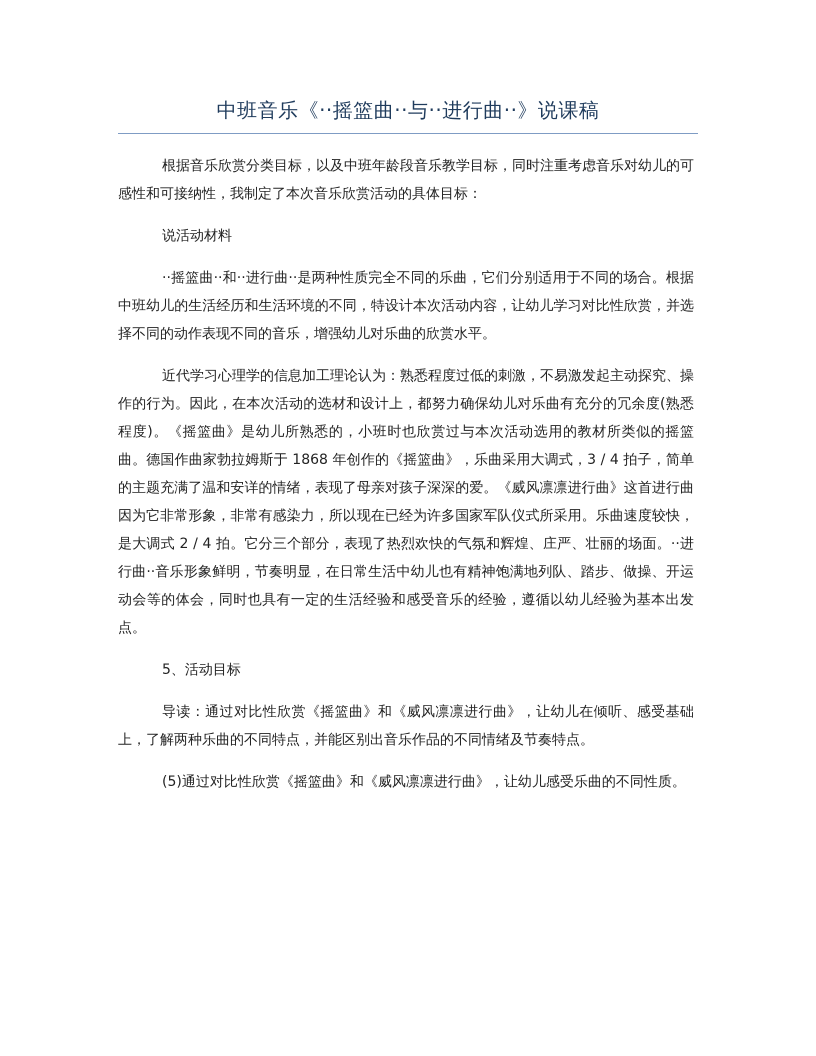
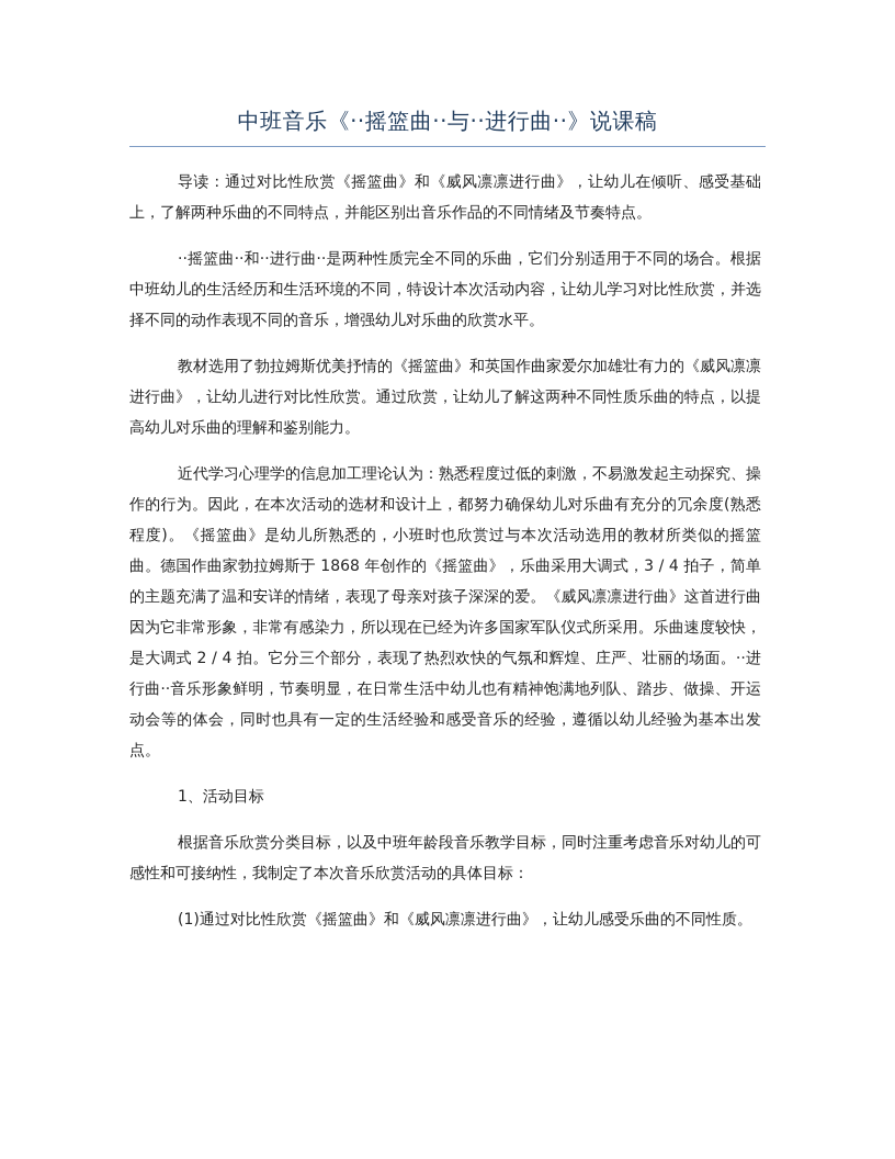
  中班音乐《··摇篮曲··与··进行曲··》说课稿
- 根据音乐欣赏分类目标，以及中班年龄段音乐教学目标，同时注重考虑音乐对幼儿的可感性和可接纳性，我制定了本次音乐欣赏活动的具体目标：
+ 导读：通过对比性欣赏《摇篮曲》和《威风凛凛进行曲》，让幼儿在倾听、感受基础上，了解两种乐曲的不同特点，并能区别出音乐作品的不同情绪及节奏特点。
- 说活动材料
  ··摇篮曲··和··进行曲··是两种性质完全不同的乐曲，它们分别适用于不同的场合。根据中班幼儿的生活经历和生活环境的不同，特设计本次活动内容，让幼儿学习对比性欣赏，并选择不同的动作表现不同的音乐，增强幼儿对乐曲的欣赏水平。
+ 教材选用了勃拉姆斯优美抒情的《摇篮曲》和英国作曲家爱尔加雄壮有力的《威风凛凛进行曲》，让幼儿进行对比性欣赏。通过欣赏，让幼儿了解这两种不同性质乐曲的特点，以提高幼儿对乐曲的理解和鉴别能力。
  近代学习心理学的信息加工理论认为：熟悉程度过低的刺激，不易激发起主动探究、操作的行为。因此，在本次活动的选材和设计上，都努力确保幼儿对乐曲有充分的冗余度(熟悉程度)。《摇篮曲》是幼儿所熟悉的，小班时也欣赏过与本次活动选用的教材所类似的摇篮曲。德国作曲家勃拉姆斯于 1868 年创作的《摇篮曲》，乐曲采用大调式，3 / 4 拍子，简单的主题充满了温和安详的情绪，表现了母亲对孩子深深的爱。《威风凛凛进行曲》这首进行曲因为它非常形象，非常有感染力，所以现在已经为许多国家军队仪式所采用。乐曲速度较快，是大调式 2 / 4 拍。它分三个部分，表现了热烈欢快的气氛和辉煌、庄严、壮丽的场面。··进行曲··音乐形象鲜明，节奏明显，在日常生活中幼儿也有精神饱满地列队、踏步、做操、开运动会等的体会，同时也具有一定的生活经验和感受音乐的经验，遵循以幼儿经验为基本出发点。
- 5、活动目标
+ 1、活动目标
- 导读：通过对比性欣赏《摇篮曲》和《威风凛凛进行曲》，让幼儿在倾听、感受基础上，了解两种乐曲的不同特点，并能区别出音乐作品的不同情绪及节奏特点。
+ 根据音乐欣赏分类目标，以及中班年龄段音乐教学目标，同时注重考虑音乐对幼儿的可感性和可接纳性，我制定了本次音乐欣赏活动的具体目标：
- (5)通过对比性欣赏《摇篮曲》和《威风凛凛进行曲》，让幼儿感受乐曲的不同性质。
+ (1)通过对比性欣赏《摇篮曲》和《威风凛凛进行曲》，让幼儿感受乐曲的不同性质。
